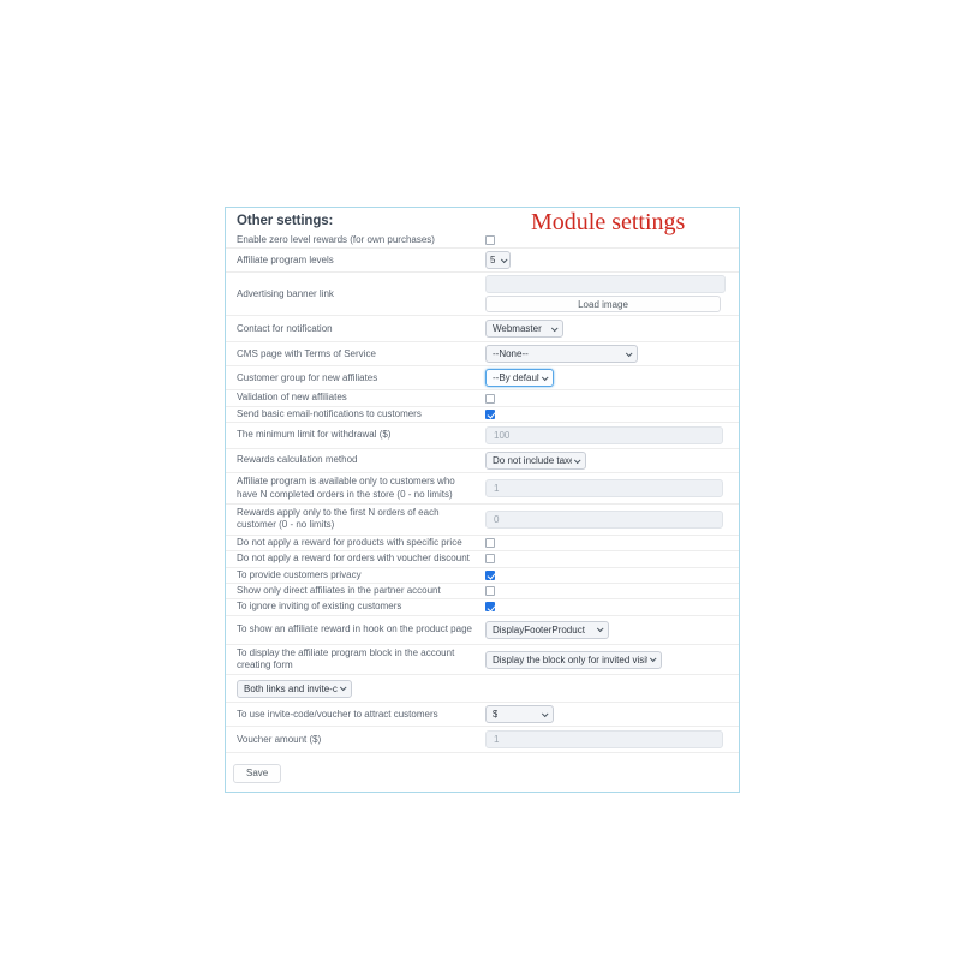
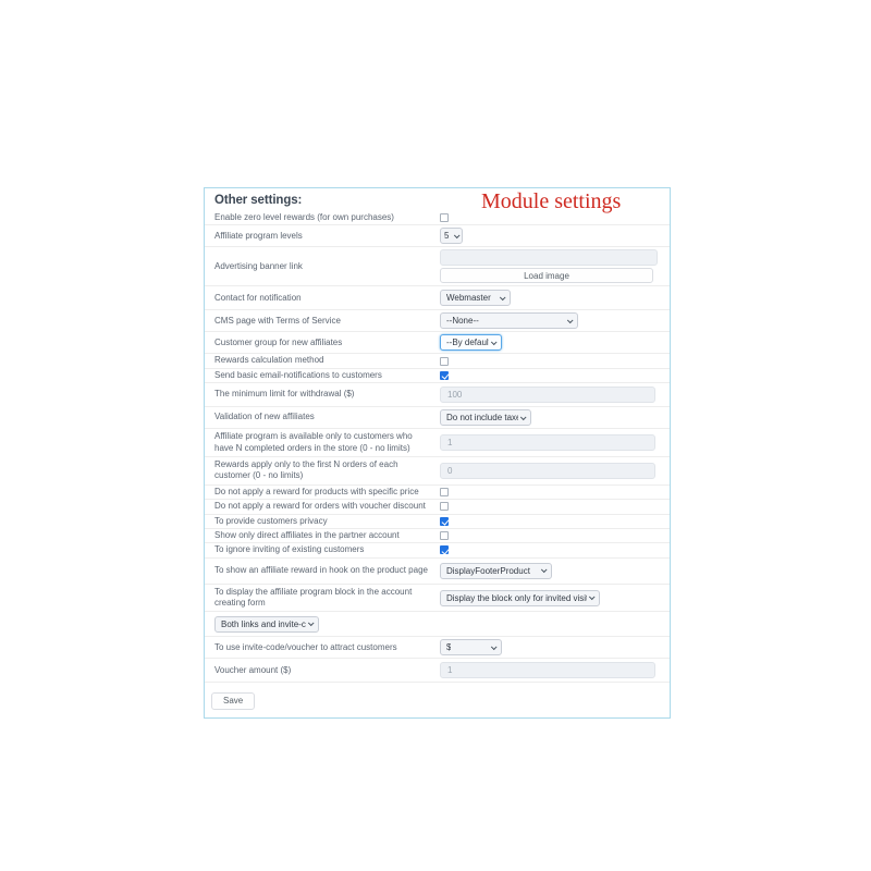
  Other settings:
  Module settings
  Enable zero level rewards (for own purchases)
  Affiliate program levels
  5
  Advertising banner link
  Load image
  Contact for notification
  Webmaster
  CMS page with Terms of Service
  --None--
  Customer group for new affiliates
  --By defaul
- Validation of new affiliates
+ Rewards calculation method
  Send basic email-notifications to customers
  The minimum limit for withdrawal ($)
  100
- Rewards calculation method
+ Validation of new affiliates
  Do not include tax
  Affiliate program is available only to customers who have N completed orders in the store (0 - no limits)
  1
  Rewards apply only to the first N orders of each customer (0 - no limits)
  0
  Do not apply a reward for products with specific price
  Do not apply a reward for orders with voucher discount
  To provide customers privacy
  Show only direct affiliates in the partner account
  To ignore inviting of existing customers
  To show an affiliate reward in hook on the product page
  DisplayFooterProduct
  To display the affiliate program block in the account creating form
  Display the block only for invited visi
  Both links and invite-c
  To use invite-code/voucher to attract customers
  $
  Voucher amount ($)
  1
  Save
